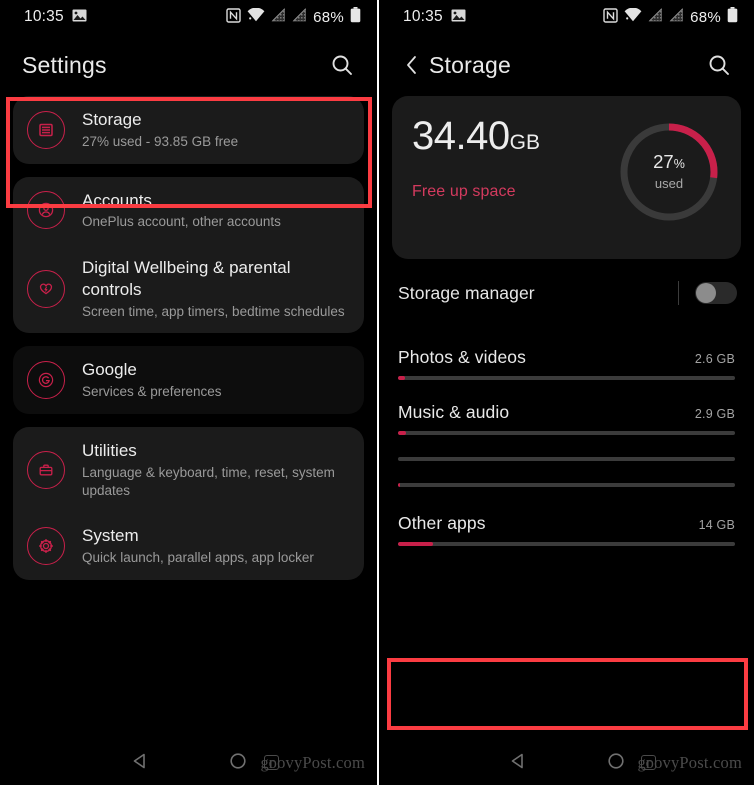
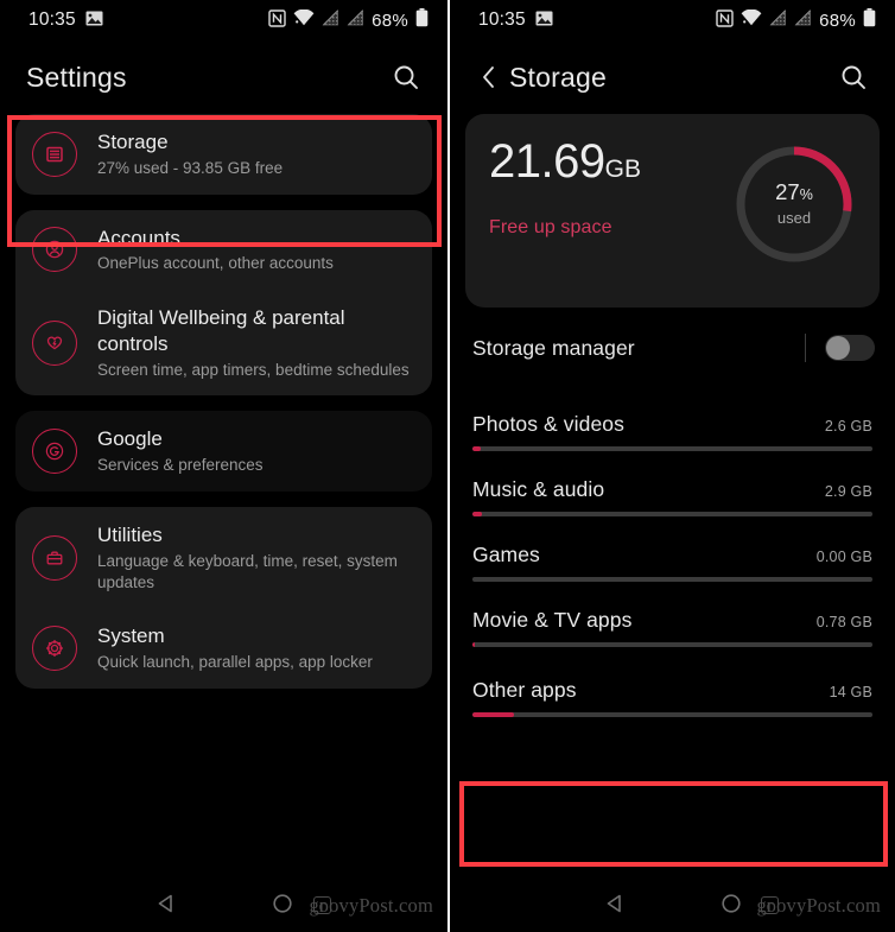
  10:35
  68%
  Settings
  Storage
  27% used - 93.85 GB free
  Accounts
  OnePlus account, other accounts
  Digital Wellbeing & parental controls
  Screen time, app timers, bedtime schedules
  Google
  Services & preferences
  Utilities
  Language & keyboard, time, reset, system updates
  System
  Quick launch, parallel apps, app locker
  groovyPost.com
  10:35
  68%
  Storage
- 34.40GB
+ 21.69GB
  Free up space
  27%
  used
  Storage manager
  Photos & videos
  2.6 GB
  Music & audio
  2.9 GB
+ Games
+ 0.00 GB
+ Movie & TV apps
+ 0.78 GB
  Other apps
  14 GB
  groovyPost.com
